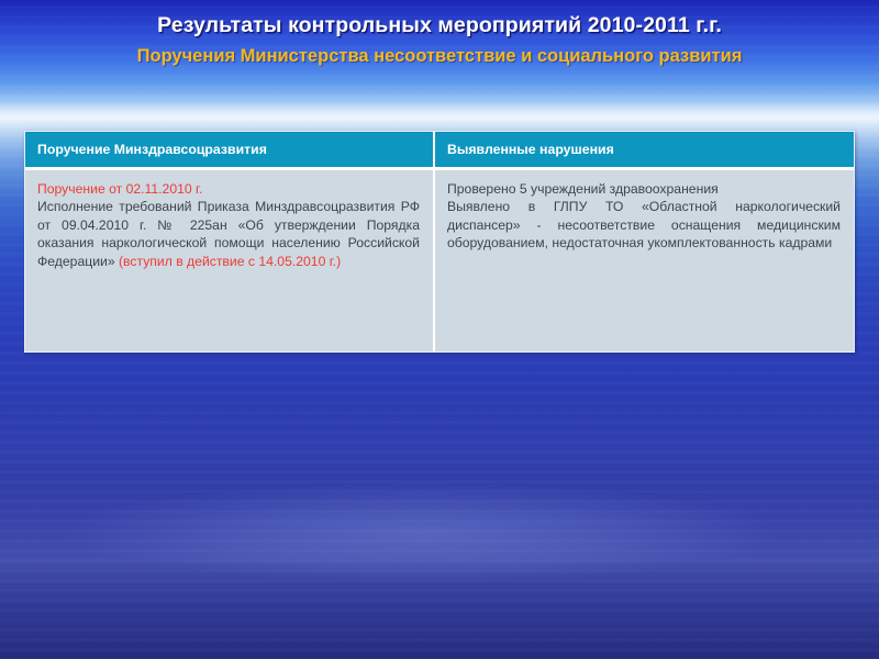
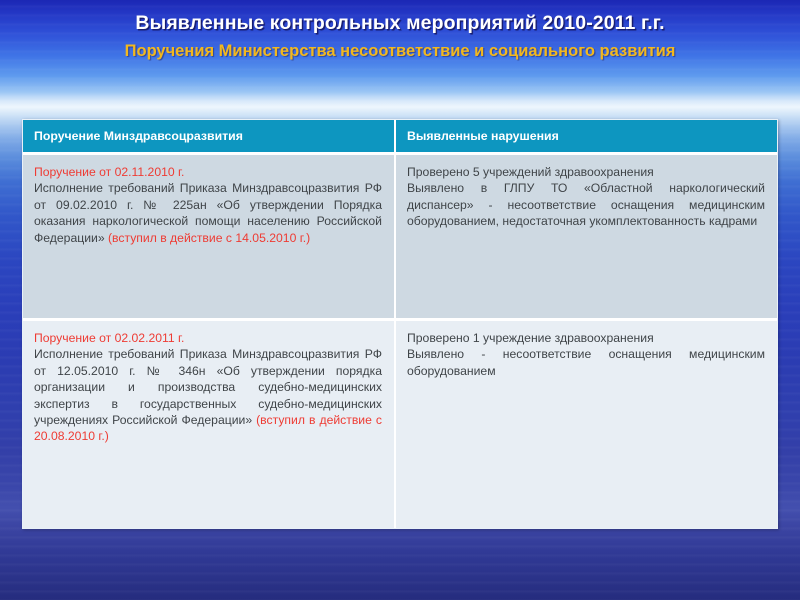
- Результаты контрольных мероприятий 2010-2011 г.г.
+ Выявленные контрольных мероприятий 2010-2011 г.г.
  Поручения Министерства несоответствие и социального развития
  Поручение Минздравсоцразвития	Выявленные нарушения
- Поручение от 02.11.2010 г. Исполнение требований Приказа Минздравсоцразвития РФ от 09.04.2010 г. № 225ан «Об утверждении Порядка оказания наркологической помощи населению Российской Федерации» (вступил в действие с 14.05.2010 г.)	Проверено 5 учреждений здравоохранения Выявлено в ГЛПУ ТО «Областной наркологический диспансер» - несоответствие оснащения медицинским оборудованием, недостаточная укомплектованность кадрами
+ Поручение от 02.11.2010 г. Исполнение требований Приказа Минздравсоцразвития РФ от 09.02.2010 г. № 225ан «Об утверждении Порядка оказания наркологической помощи населению Российской Федерации» (вступил в действие с 14.05.2010 г.)	Проверено 5 учреждений здравоохранения Выявлено в ГЛПУ ТО «Областной наркологический диспансер» - несоответствие оснащения медицинским оборудованием, недостаточная укомплектованность кадрами
+ Поручение от 02.02.2011 г. Исполнение требований Приказа Минздравсоцразвития РФ от 12.05.2010 г. № 346н «Об утверждении порядка организации и производства судебно-медицинских экспертиз в государственных судебно-медицинских учреждениях Российской Федерации» (вступил в действие с 20.08.2010 г.)	Проверено 1 учреждение здравоохранения Выявлено - несоответствие оснащения медицинским оборудованием
